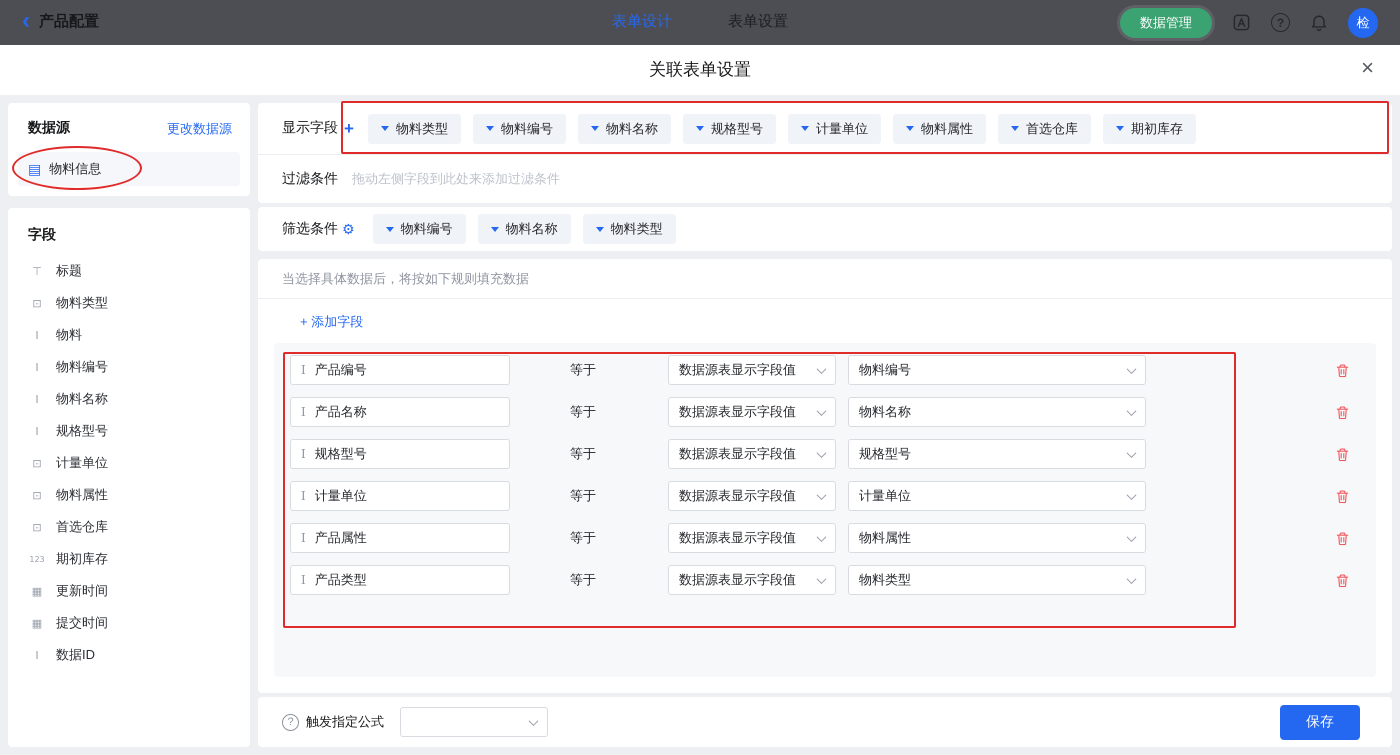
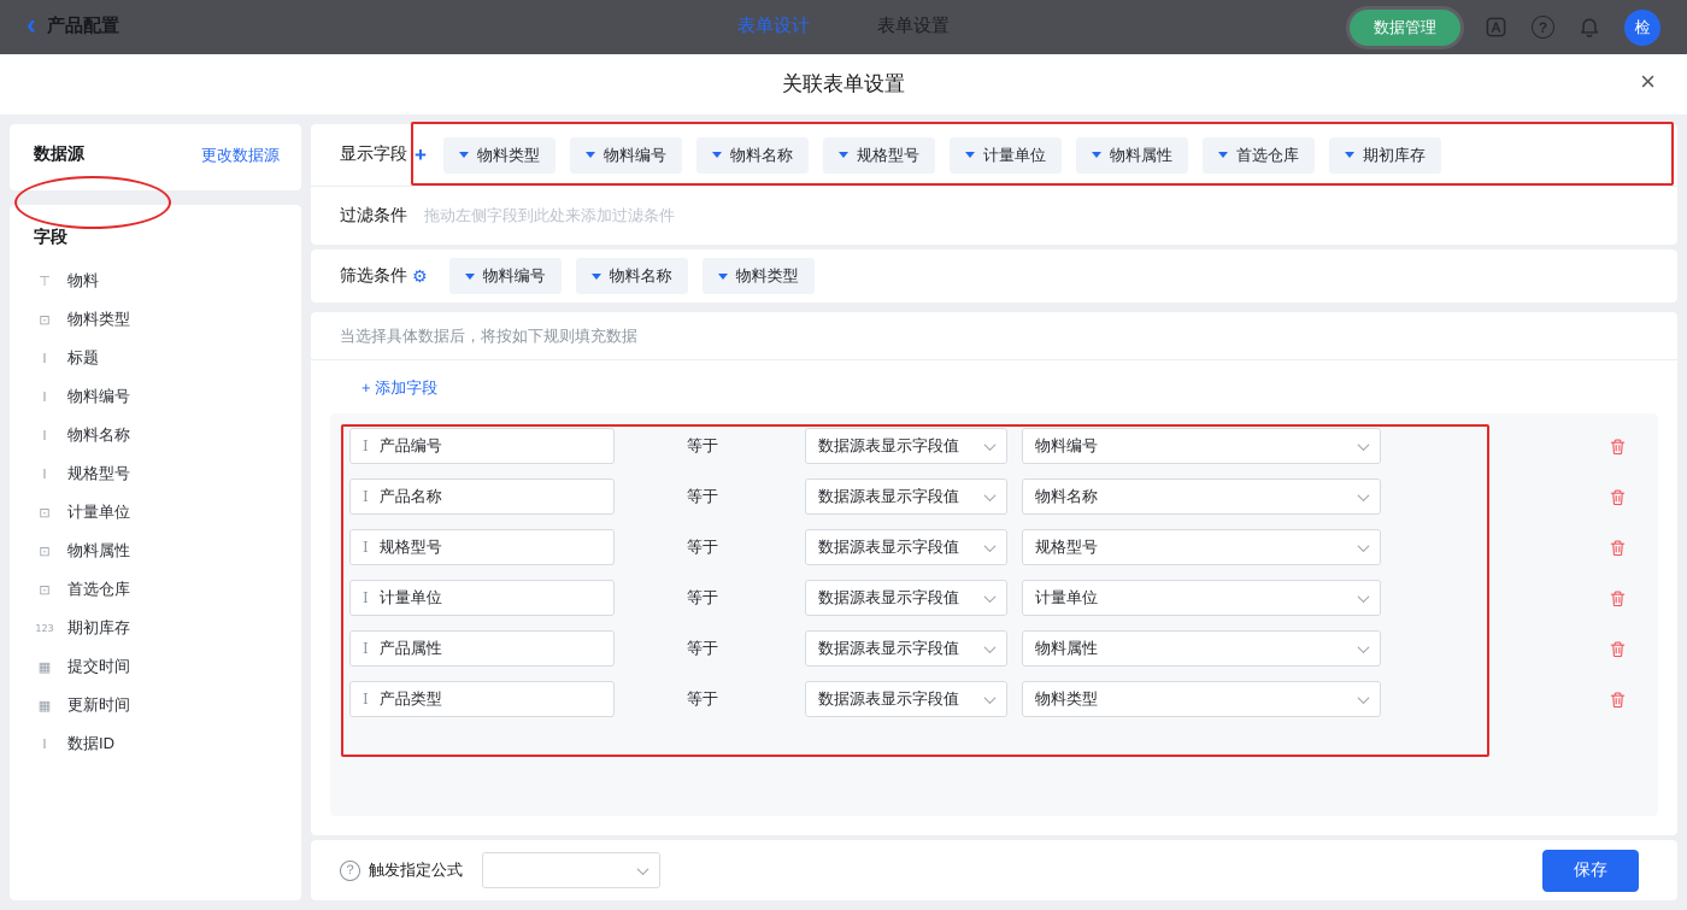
  ‹
  产品配置
  表单设计
  表单设置
  数据管理
  ?
  检
  关联表单设置
  ×
  数据源
  更改数据源
- ▤
- 物料信息
  字段
  ⊤
- 标题
+ 物料
  ⊡
  物料类型
  I
- 物料
+ 标题
  I
  物料编号
  I
  物料名称
  I
  规格型号
  ⊡
  计量单位
  ⊡
  物料属性
  ⊡
  首选仓库
  123
  期初库存
  ▦
- 更新时间
+ 提交时间
  ▦
- 提交时间
+ 更新时间
  I
  数据ID
  显示字段
  +
  物料类型
  物料编号
  物料名称
  规格型号
  计量单位
  物料属性
  首选仓库
  期初库存
  过滤条件
  拖动左侧字段到此处来添加过滤条件
  筛选条件
  ⚙
  物料编号
  物料名称
  物料类型
  当选择具体数据后，将按如下规则填充数据
  + 添加字段
  I
  产品编号
  等于
  数据源表显示字段值
  物料编号
  I
  产品名称
  等于
  数据源表显示字段值
  物料名称
  I
  规格型号
  等于
  数据源表显示字段值
  规格型号
  I
  计量单位
  等于
  数据源表显示字段值
  计量单位
  I
  产品属性
  等于
  数据源表显示字段值
  物料属性
  I
  产品类型
  等于
  数据源表显示字段值
  物料类型
  ?
  触发指定公式
  保存
